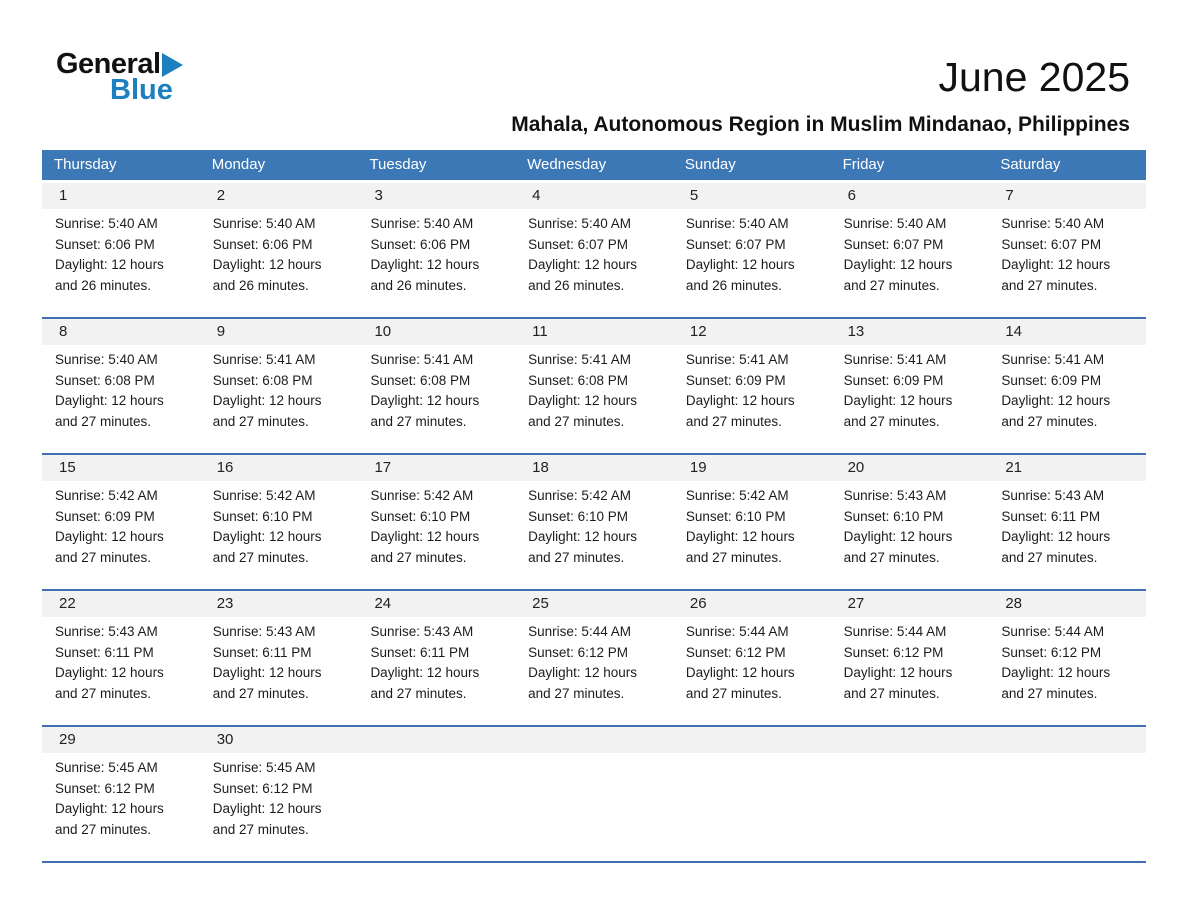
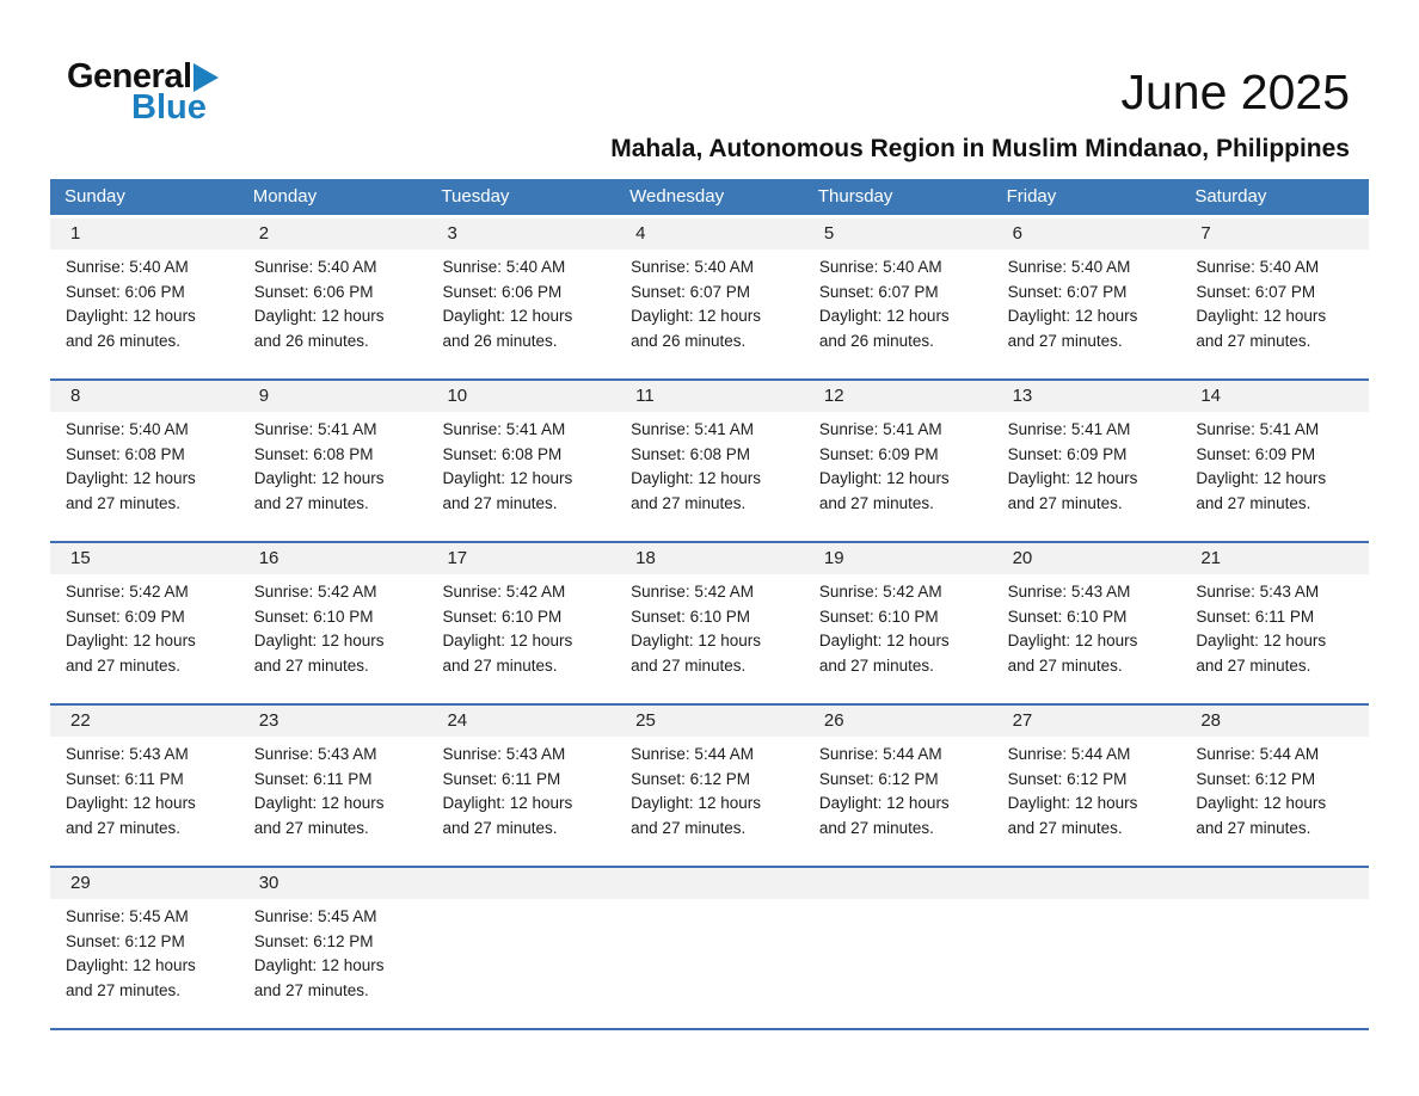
  General
  Blue
  June 2025
  Mahala, Autonomous Region in Muslim Mindanao, Philippines
- Thursday
+ Sunday
  Monday
  Tuesday
  Wednesday
- Sunday
+ Thursday
  Friday
  Saturday
  1
  Sunrise: 5:40 AM
  Sunset: 6:06 PM
  Daylight: 12 hours and 26 minutes.
  2
  Sunrise: 5:40 AM
  Sunset: 6:06 PM
  Daylight: 12 hours and 26 minutes.
  3
  Sunrise: 5:40 AM
  Sunset: 6:06 PM
  Daylight: 12 hours and 26 minutes.
  4
  Sunrise: 5:40 AM
  Sunset: 6:07 PM
  Daylight: 12 hours and 26 minutes.
  5
  Sunrise: 5:40 AM
  Sunset: 6:07 PM
  Daylight: 12 hours and 26 minutes.
  6
  Sunrise: 5:40 AM
  Sunset: 6:07 PM
  Daylight: 12 hours and 27 minutes.
  7
  Sunrise: 5:40 AM
  Sunset: 6:07 PM
  Daylight: 12 hours and 27 minutes.
  8
  Sunrise: 5:40 AM
  Sunset: 6:08 PM
  Daylight: 12 hours and 27 minutes.
  9
  Sunrise: 5:41 AM
  Sunset: 6:08 PM
  Daylight: 12 hours and 27 minutes.
  10
  Sunrise: 5:41 AM
  Sunset: 6:08 PM
  Daylight: 12 hours and 27 minutes.
  11
  Sunrise: 5:41 AM
  Sunset: 6:08 PM
  Daylight: 12 hours and 27 minutes.
  12
  Sunrise: 5:41 AM
  Sunset: 6:09 PM
  Daylight: 12 hours and 27 minutes.
  13
  Sunrise: 5:41 AM
  Sunset: 6:09 PM
  Daylight: 12 hours and 27 minutes.
  14
  Sunrise: 5:41 AM
  Sunset: 6:09 PM
  Daylight: 12 hours and 27 minutes.
  15
  Sunrise: 5:42 AM
  Sunset: 6:09 PM
  Daylight: 12 hours and 27 minutes.
  16
  Sunrise: 5:42 AM
  Sunset: 6:10 PM
  Daylight: 12 hours and 27 minutes.
  17
  Sunrise: 5:42 AM
  Sunset: 6:10 PM
  Daylight: 12 hours and 27 minutes.
  18
  Sunrise: 5:42 AM
  Sunset: 6:10 PM
  Daylight: 12 hours and 27 minutes.
  19
  Sunrise: 5:42 AM
  Sunset: 6:10 PM
  Daylight: 12 hours and 27 minutes.
  20
  Sunrise: 5:43 AM
  Sunset: 6:10 PM
  Daylight: 12 hours and 27 minutes.
  21
  Sunrise: 5:43 AM
  Sunset: 6:11 PM
  Daylight: 12 hours and 27 minutes.
  22
  Sunrise: 5:43 AM
  Sunset: 6:11 PM
  Daylight: 12 hours and 27 minutes.
  23
  Sunrise: 5:43 AM
  Sunset: 6:11 PM
  Daylight: 12 hours and 27 minutes.
  24
  Sunrise: 5:43 AM
  Sunset: 6:11 PM
  Daylight: 12 hours and 27 minutes.
  25
  Sunrise: 5:44 AM
  Sunset: 6:12 PM
  Daylight: 12 hours and 27 minutes.
  26
  Sunrise: 5:44 AM
  Sunset: 6:12 PM
  Daylight: 12 hours and 27 minutes.
  27
  Sunrise: 5:44 AM
  Sunset: 6:12 PM
  Daylight: 12 hours and 27 minutes.
  28
  Sunrise: 5:44 AM
  Sunset: 6:12 PM
  Daylight: 12 hours and 27 minutes.
  29
  Sunrise: 5:45 AM
  Sunset: 6:12 PM
  Daylight: 12 hours and 27 minutes.
  30
  Sunrise: 5:45 AM
  Sunset: 6:12 PM
  Daylight: 12 hours and 27 minutes.
